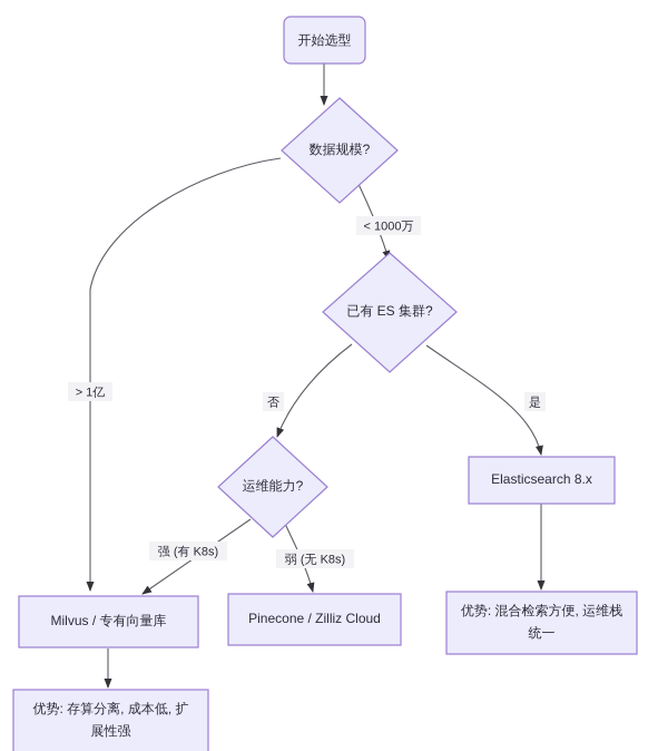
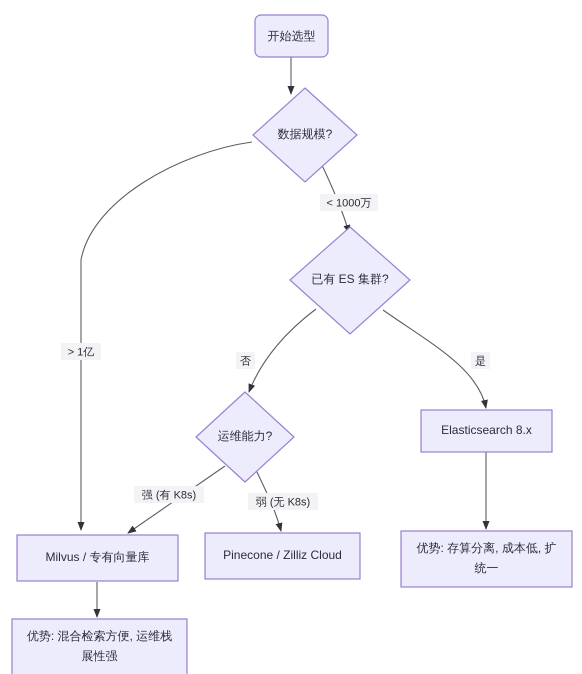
  开始选型
  数据规模?
  已有 ES 集群?
  运维能力?
  Milvus / 专有向量库
  Pinecone / Zilliz Cloud
  Elasticsearch 8.x
- 优势: 混合检索方便, 运维栈
+ 优势: 存算分离, 成本低, 扩
  统一
- 优势: 存算分离, 成本低, 扩
+ 优势: 混合检索方便, 运维栈
  展性强
  > 1亿
  < 1000万
  否
  是
  强 (有 K8s)
  弱 (无 K8s)
